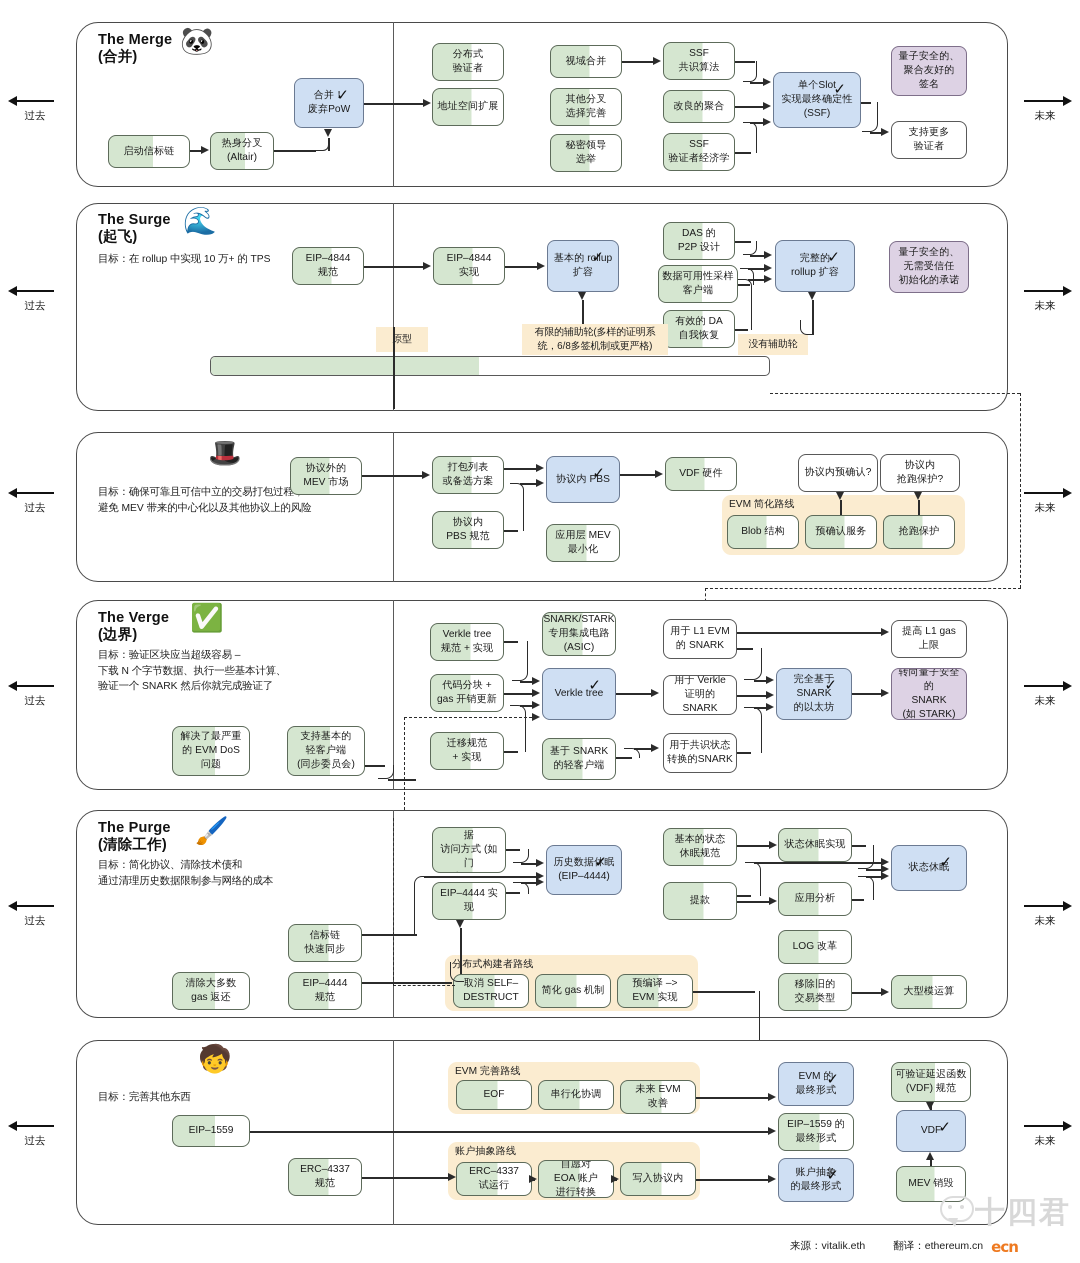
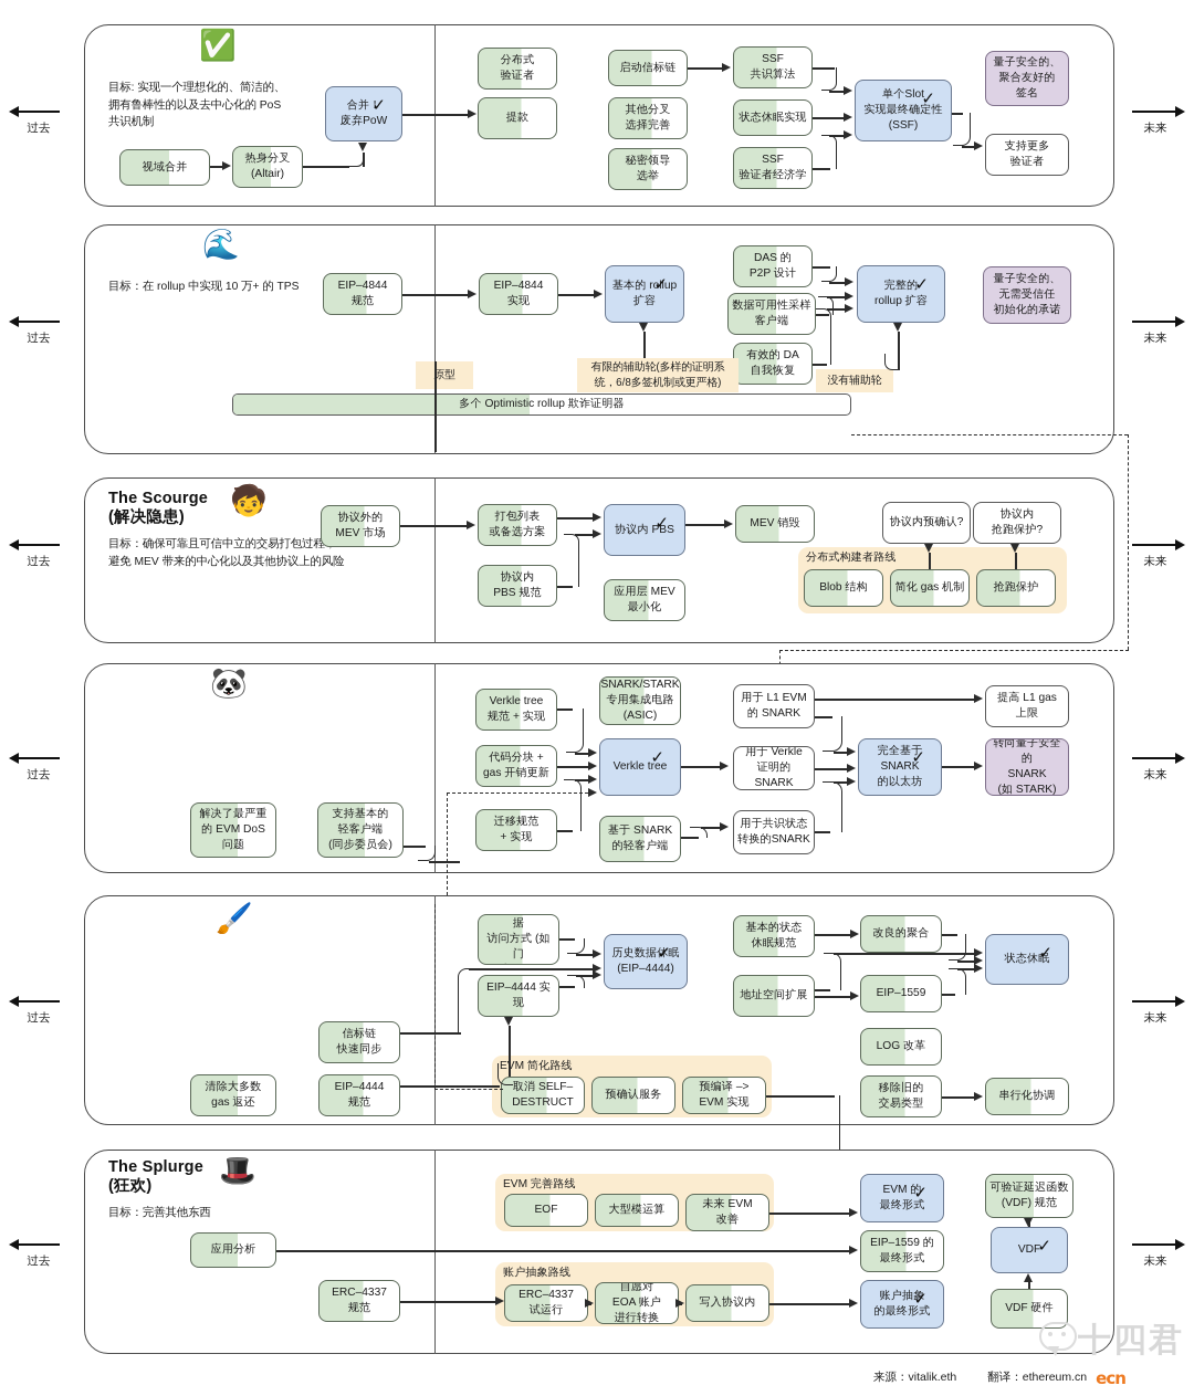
  过去
  过去
  过去
  过去
  过去
  过去
  未来
  未来
  未来
  未来
  未来
  未来
- The Merge
- (合并)
- 🐼
+ ✅
+ 目标: 实现一个理想化的、简洁的、
+ 拥有鲁棒性的以及去中心化的 PoS
+ 共识机制
- 启动信标链
+ 视域合并
  热身分叉
  (Altair)
  ✓
  合并！
  废弃PoW
  分布式
  验证者
- 地址空间扩展
+ 提款
- 视域合并
+ 启动信标链
  其他分叉
  选择完善
  秘密领导
  选举
  SSF
  共识算法
- 改良的聚合
+ 状态休眠实现
  SSF
  验证者经济学
  ✓
  单个Slot
  实现最终确定性
  (SSF)
  量子安全的、
  聚合友好的
  签名
  支持更多
  验证者
- The Surge
- (起飞)
  🌊
  目标：在 rollup 中实现 10 万+ 的 TPS
  EIP–4844
  规范
  EIP–4844
  实现
  ✓
  基本的 rollup
  扩容
  DAS 的
  P2P 设计
  数据可用性采样
  客户端
  有效的 DA
  自我恢复
  ✓
  完整的
  rollup 扩容
  量子安全的、
  无需受信任
  初始化的承诺
  原型
  有限的辅助轮(多样的证明系
  统，6/8多签机制或更严格)
  没有辅助轮
+ 多个 Optimistic rollup 欺诈证明器
+ The Scourge
+ (解决隐患)
- 🎩
+ 🧒
  目标：确保可靠且可信中立的交易打包过程
  避免 MEV 带来的中心化以及其他协议上的风险
  协议外的
  MEV 市场
  打包列表
  或备选方案
  协议内
  PBS 规范
  ✓
  协议内 PBS
  应用层 MEV
  最小化
- VDF 硬件
+ MEV 销毁
  协议内预确认?
  协议内
  抢跑保护?
- EVM 简化路线
+ 分布式构建者路线
  Blob 结构
- 预确认服务
+ 简化 gas 机制
  抢跑保护
- The Verge
- (边界)
- ✅
+ 🐼
- 目标：验证区块应当超级容易 –
- 下载 N 个字节数据、执行一些基本计算、
- 验证一个 SNARK 然后你就完成验证了
  解决了最严重
  的 EVM DoS
  问题
  支持基本的
  轻客户端
  (同步委员会)
  Verkle tree
  规范 + 实现
  代码分块 +
  gas 开销更新
  迁移规范
  + 实现
  SNARK/STARK
  专用集成电路
  (ASIC)
  ✓
  Verkle tree
  基于 SNARK
  的轻客户端
  用于 L1 EVM
  的 SNARK
  用于 Verkle
  证明的 SNARK
  用于共识状态
  转换的SNARK
  提高 L1 gas
  上限
  ✓
  完全基于
  SNARK
  的以太坊
  转向量子安全的
  SNARK
  (如 STARK)
- The Purge
- (清除工作)
  🖌️
- 目标：简化协议、清除技术债和
- 通过清理历史数据限制参与网络的成本
  信标链
  快速同步
  清除大多数
  gas 返还
  EIP–4444
  规范
  访问方式 (如门
  EIP–4444 实现
  ✓
  历史数据休眠
  (EIP–4444)
  基本的状态
  休眠规范
- 提款
+ 地址空间扩展
- 状态休眠实现
+ 改良的聚合
- 应用分析
+ EIP–1559
  LOG 改革
  移除旧的
  交易类型
  ✓
  状态休眠
- 大型模运算
+ 串行化协调
- 分布式构建者路线
+ EVM 简化路线
  取消 SELF–
  DESTRUCT
- 简化 gas 机制
+ 预确认服务
  预编译 –>
  EVM 实现
+ The Splurge
+ (狂欢)
- 🧒
+ 🎩
  目标：完善其他东西
- EIP–1559
+ 应用分析
  ERC–4337
  规范
  EVM 完善路线
  EOF
- 串行化协调
+ 大型模运算
  未来 EVM
  改善
  账户抽象路线
  ERC–4337
  试运行
  自愿对
  EOA 账户
  进行转换
  写入协议内
  ✓
  EVM 的
  最终形式
  EIP–1559 的
  最终形式
  ✓
  账户抽象
  的最终形式
  可验证延迟函数
  (VDF) 规范
  ✓
  VDF
- MEV 销毁
+ VDF 硬件
  十四君
  来源：vitalik.eth
  翻译：ethereum.cn
  ecn
